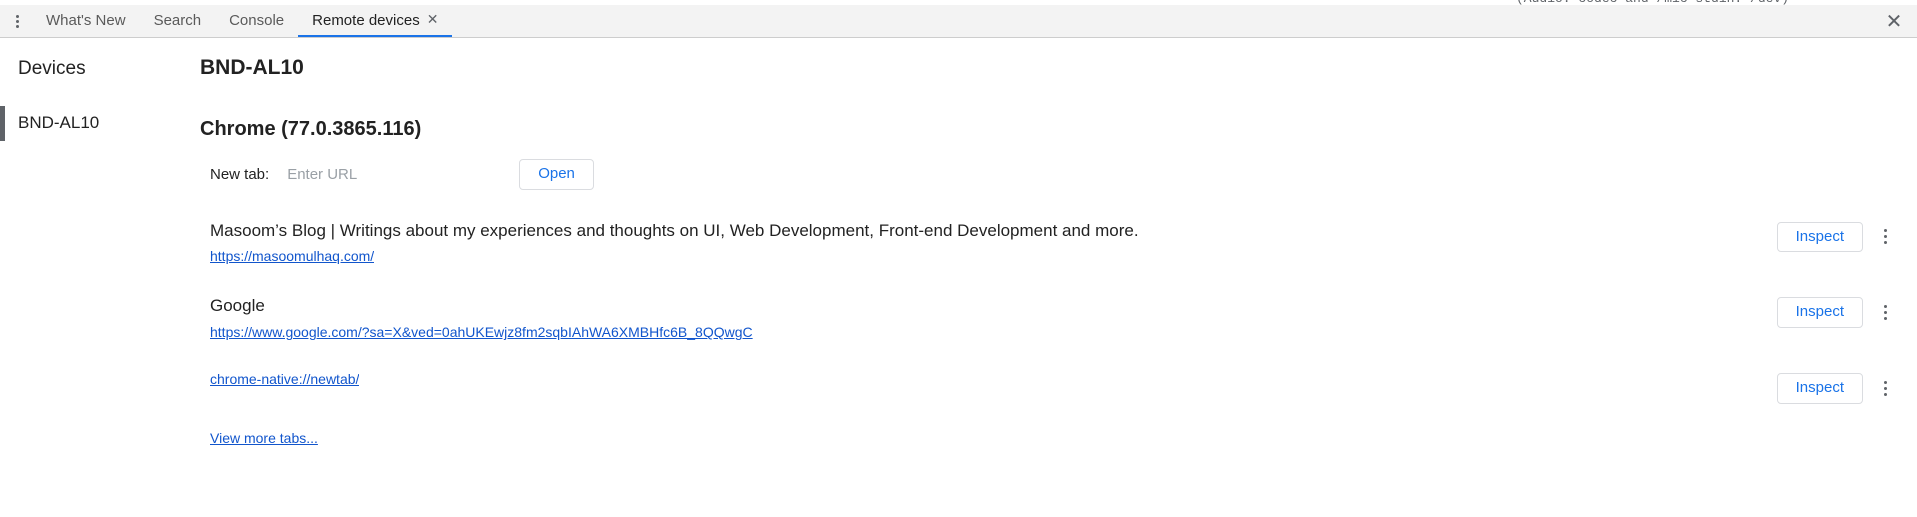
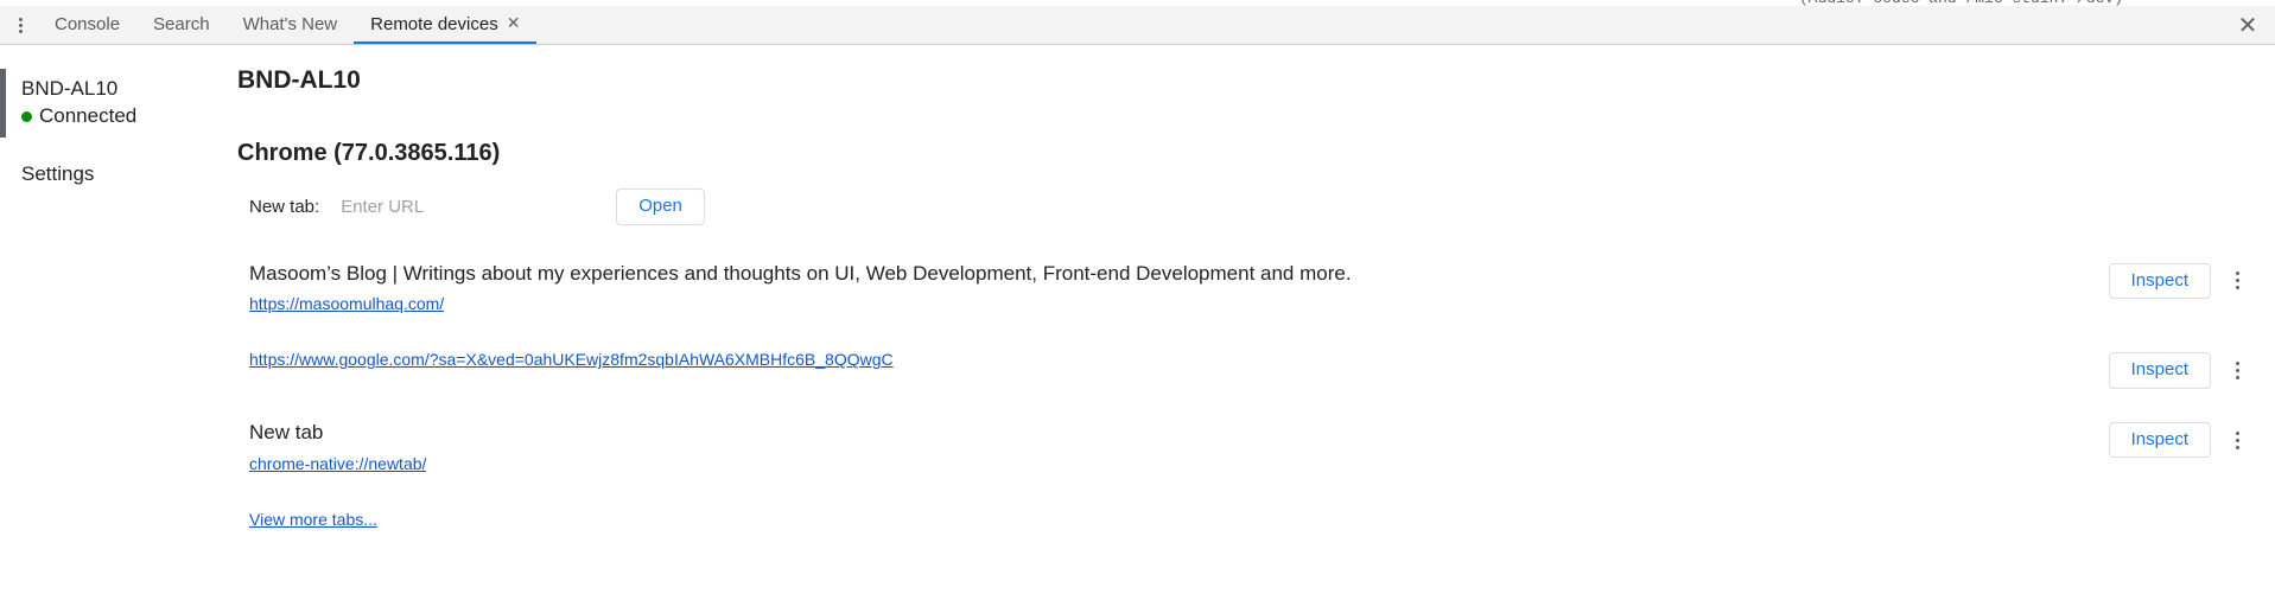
- What's New
+ Console
  Search
- Console
+ What's New
  Remote devices
  ✕
  ✕
- Devices
  BND-AL10
+ Connected
+ Settings
  BND-AL10
  Chrome (77.0.3865.116)
  New tab:
  Enter URL
  Open
  Masoom’s Blog | Writings about my experiences and thoughts on UI, Web Development, Front-end Development and more.
  https://masoomulhaq.com/
  Inspect
- Google
  https://www.google.com/?sa=X&ved=0ahUKEwjz8fm2sqbIAhWA6XMBHfc6B_8QQwgC
  Inspect
+ New tab
  chrome-native://newtab/
  Inspect
  View more tabs...
